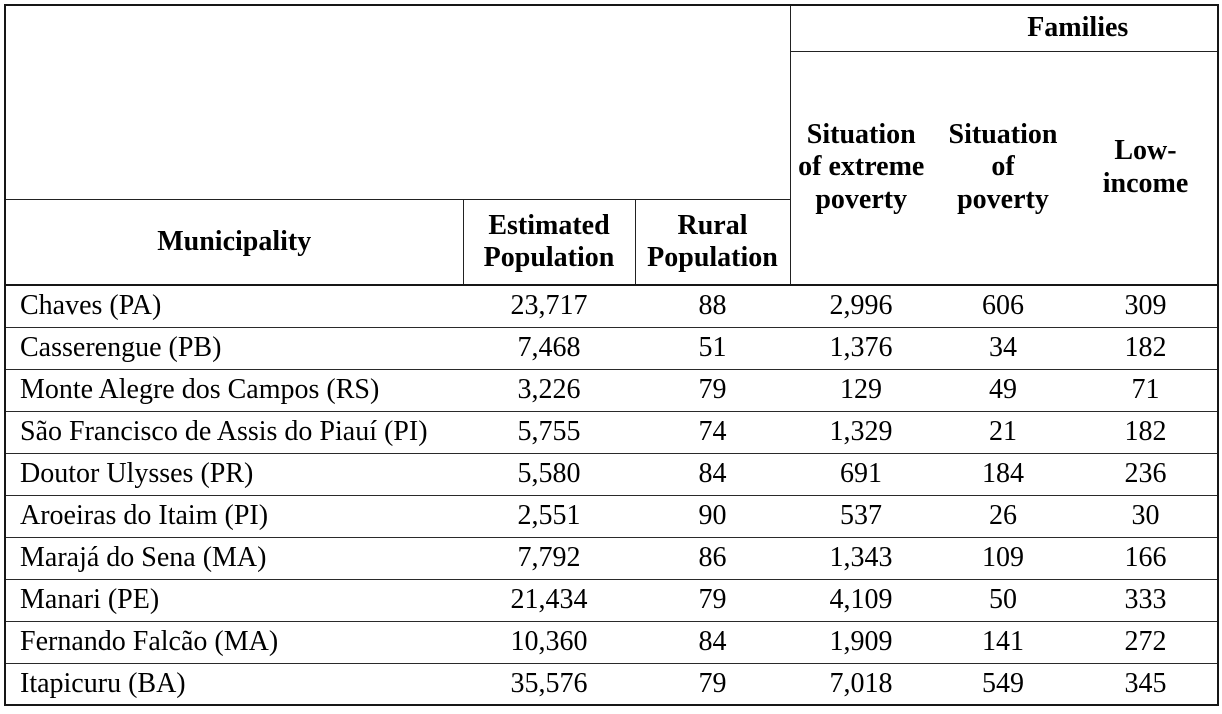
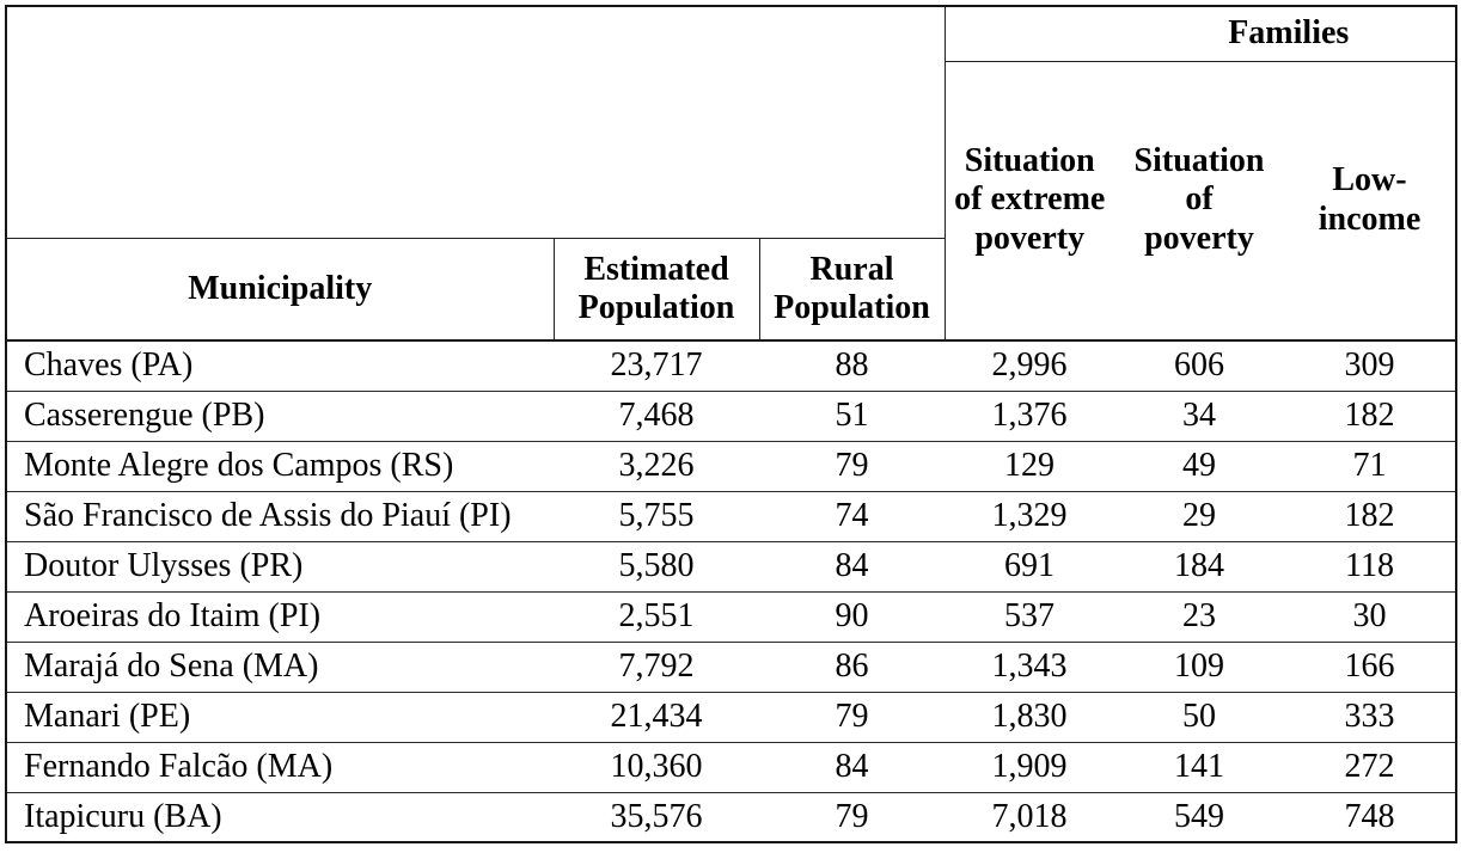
  	Families
  Situation of extreme poverty	Situation of poverty	Low- income
  Municipality	Estimated Population	Rural Population
  Chaves (PA)	23,717	88	2,996	606	309
  Casserengue (PB)	7,468	51	1,376	34	182
  Monte Alegre dos Campos (RS)	3,226	79	129	49	71
- São Francisco de Assis do Piauí (PI)	5,755	74	1,329	21	182
+ São Francisco de Assis do Piauí (PI)	5,755	74	1,329	29	182
- Doutor Ulysses (PR)	5,580	84	691	184	236
+ Doutor Ulysses (PR)	5,580	84	691	184	118
- Aroeiras do Itaim (PI)	2,551	90	537	26	30
+ Aroeiras do Itaim (PI)	2,551	90	537	23	30
  Marajá do Sena (MA)	7,792	86	1,343	109	166
- Manari (PE)	21,434	79	4,109	50	333
+ Manari (PE)	21,434	79	1,830	50	333
  Fernando Falcão (MA)	10,360	84	1,909	141	272
- Itapicuru (BA)	35,576	79	7,018	549	345
+ Itapicuru (BA)	35,576	79	7,018	549	748
